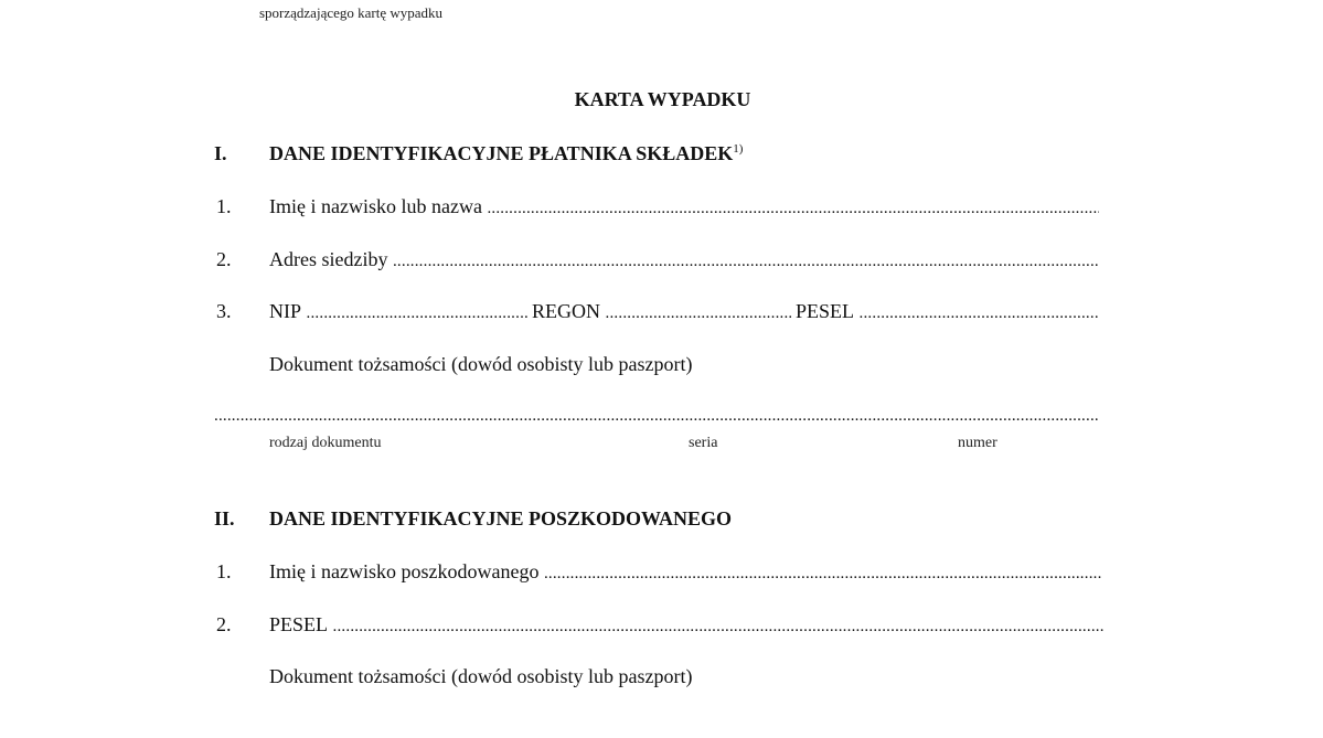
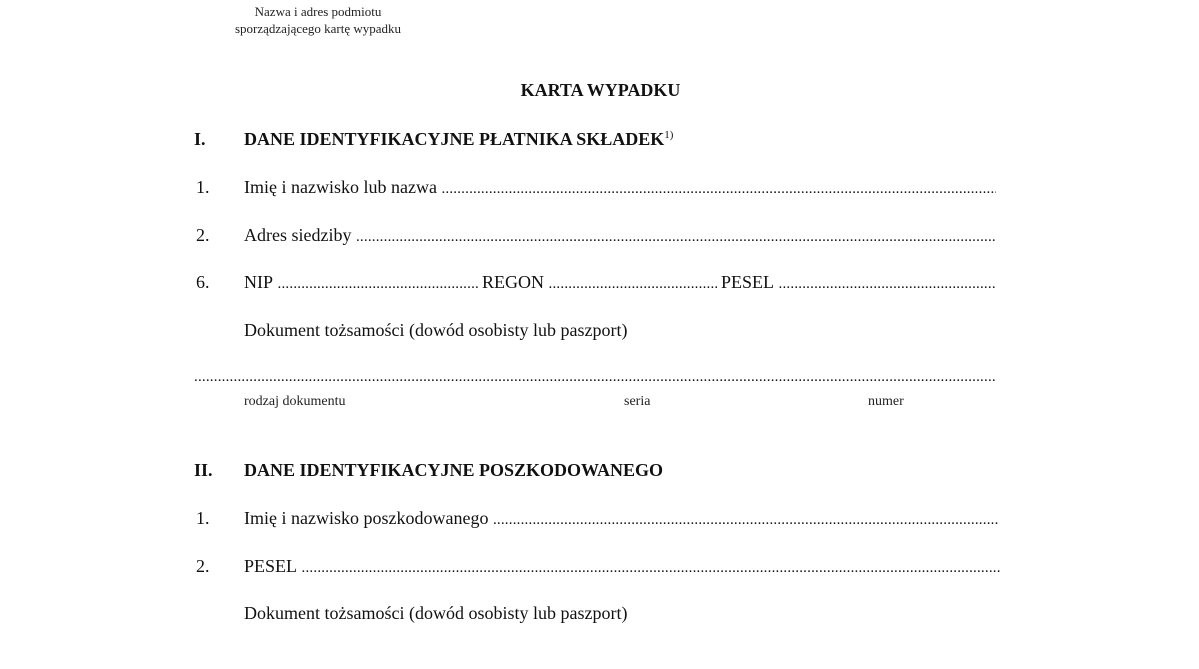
+ Nazwa i adres podmiotu
  sporządzającego kartę wypadku
  KARTA WYPADKU
  I.
  DANE IDENTYFIKACYJNE PŁATNIKA SKŁADEK1)
  1.
  Imię i nazwisko lub nazwa
  2.
  Adres siedziby
- 3.
+ 6.
  NIP
  REGON
  PESEL
  Dokument tożsamości (dowód osobisty lub paszport)
  ...........................................................................................................................................................................................................
  rodzaj dokumentu
  seria
  numer
  II.
  DANE IDENTYFIKACYJNE POSZKODOWANEGO
  1.
  Imię i nazwisko poszkodowanego
  2.
  PESEL
  Dokument tożsamości (dowód osobisty lub paszport)
